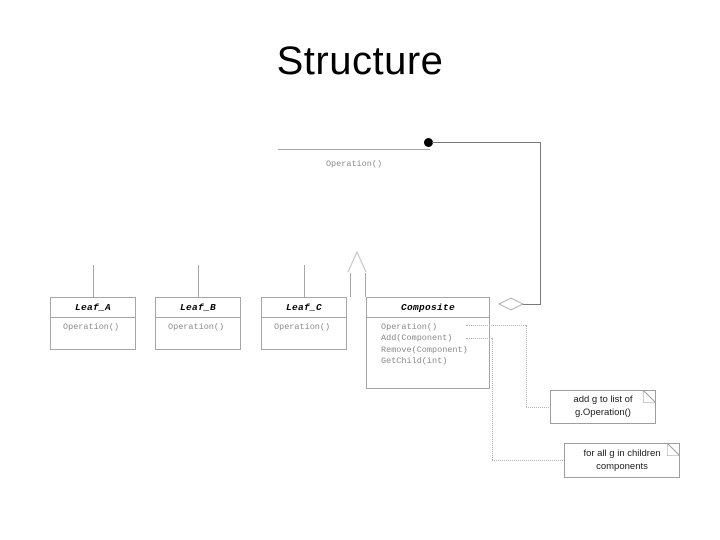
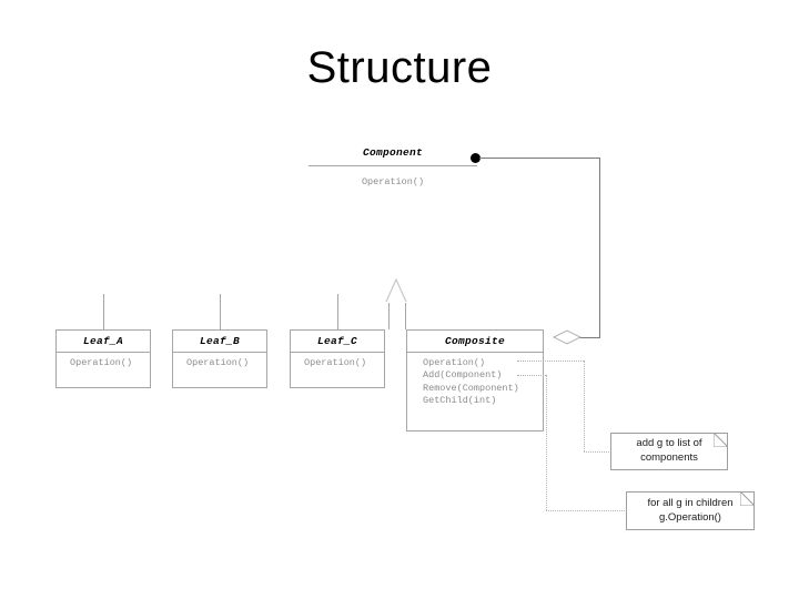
  Structure
+ Component
  Operation()
  Leaf_A
  Operation()
  Leaf_B
  Operation()
  Leaf_C
  Operation()
  Composite
  Operation()
  Add(Component)
  Remove(Component)
  GetChild(int)
  add g to list of
- g.Operation()
+ components
  for all g in children
- components
+ g.Operation()
